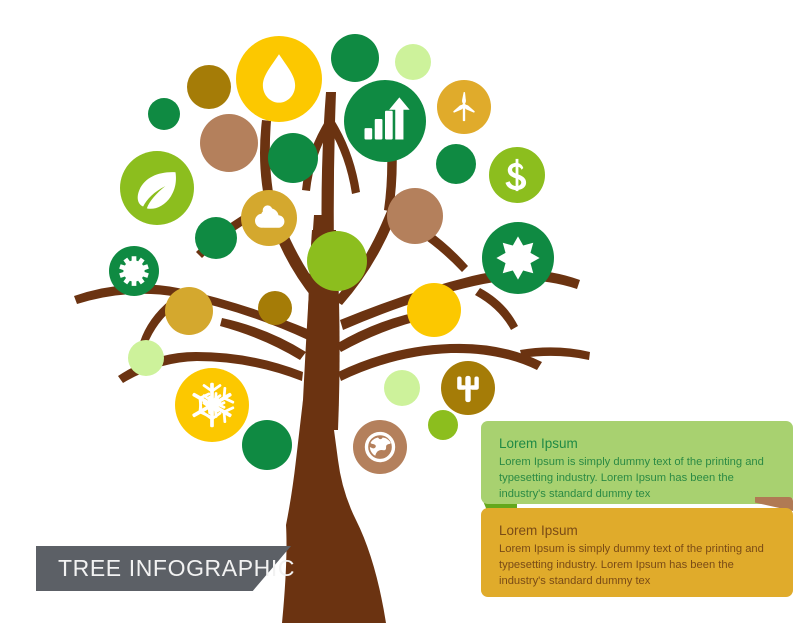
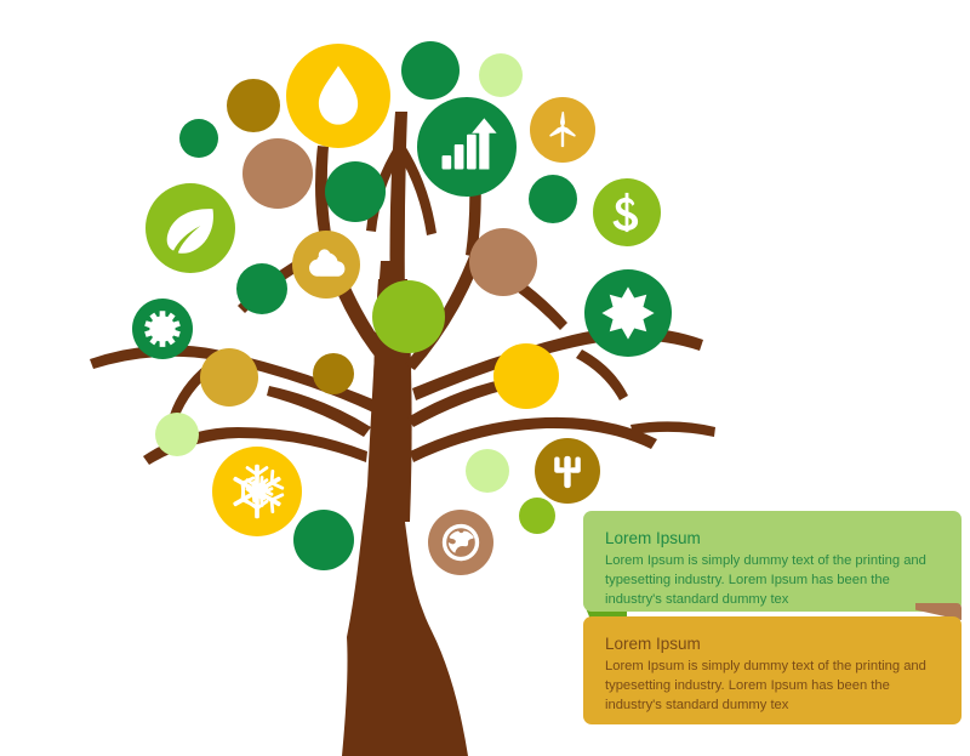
- TREE INFOGRAPHIC
  Lorem Ipsum
  Lorem Ipsum is simply dummy text of the printing and typesetting industry. Lorem Ipsum has been the industry's standard dummy tex
  Lorem Ipsum
  Lorem Ipsum is simply dummy text of the printing and typesetting industry. Lorem Ipsum has been the industry's standard dummy tex
